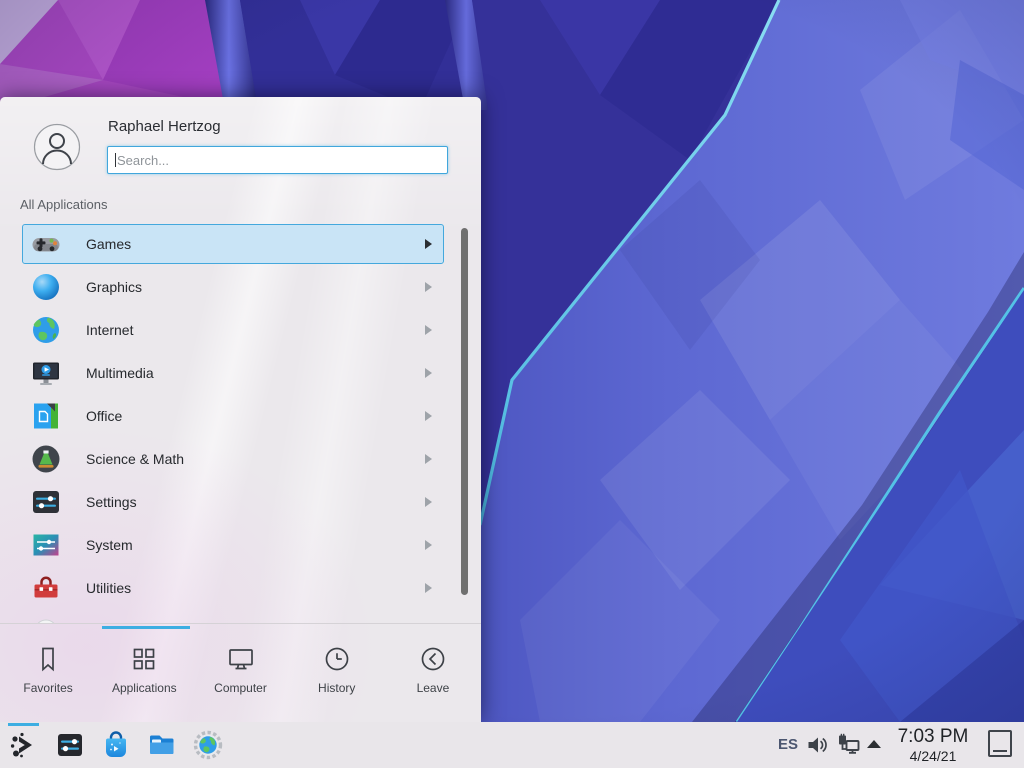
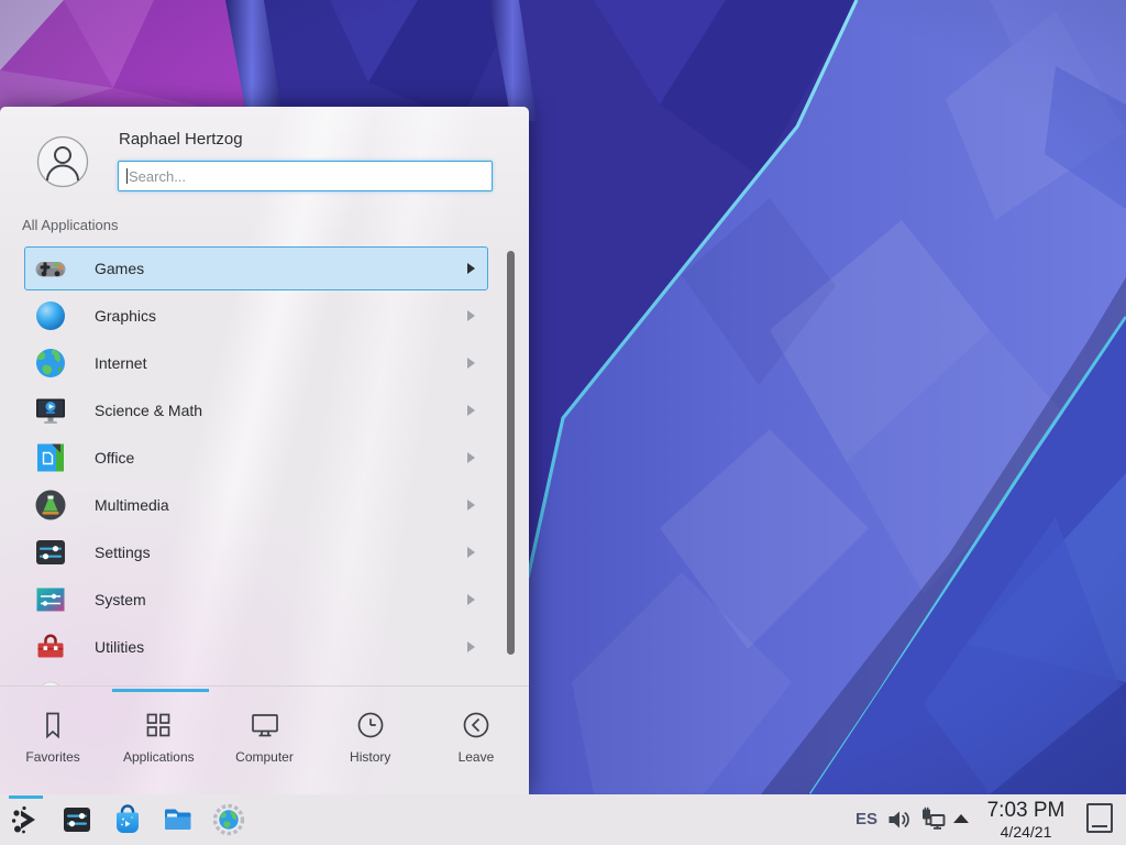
  Raphael Hertzog
  Search...
  All Applications
  Games
  Graphics
  Internet
- Multimedia
+ Science & Math
  Office
- Science & Math
+ Multimedia
  Settings
  System
  Utilities
  Favorites
  Applications
  Computer
  History
  Leave
  ES
  7:03 PM
  4/24/21
